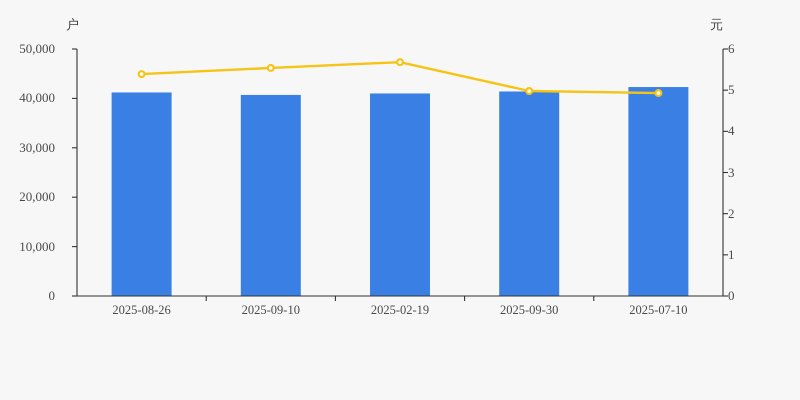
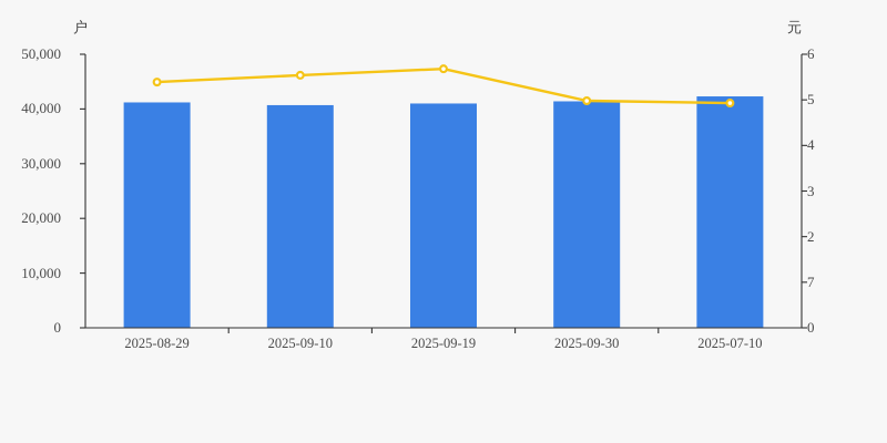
  户
  元
  0
  10,000
  20,000
  30,000
  40,000
  50,000
  0
- 1
+ 7
  2
  3
  4
  5
  6
- 2025-08-26
+ 2025-08-29
  2025-09-10
- 2025-02-19
+ 2025-09-19
  2025-09-30
  2025-07-10
